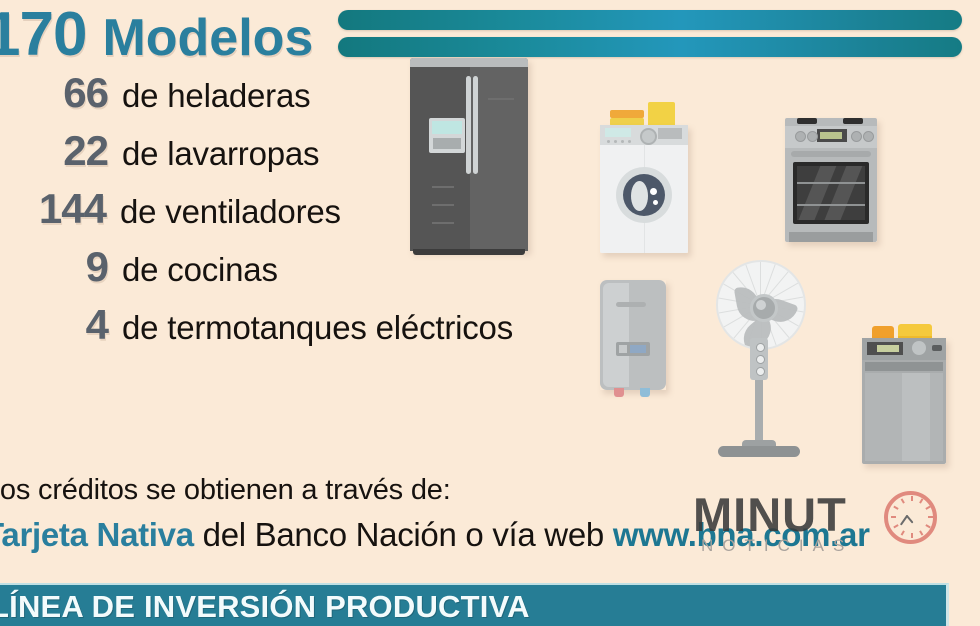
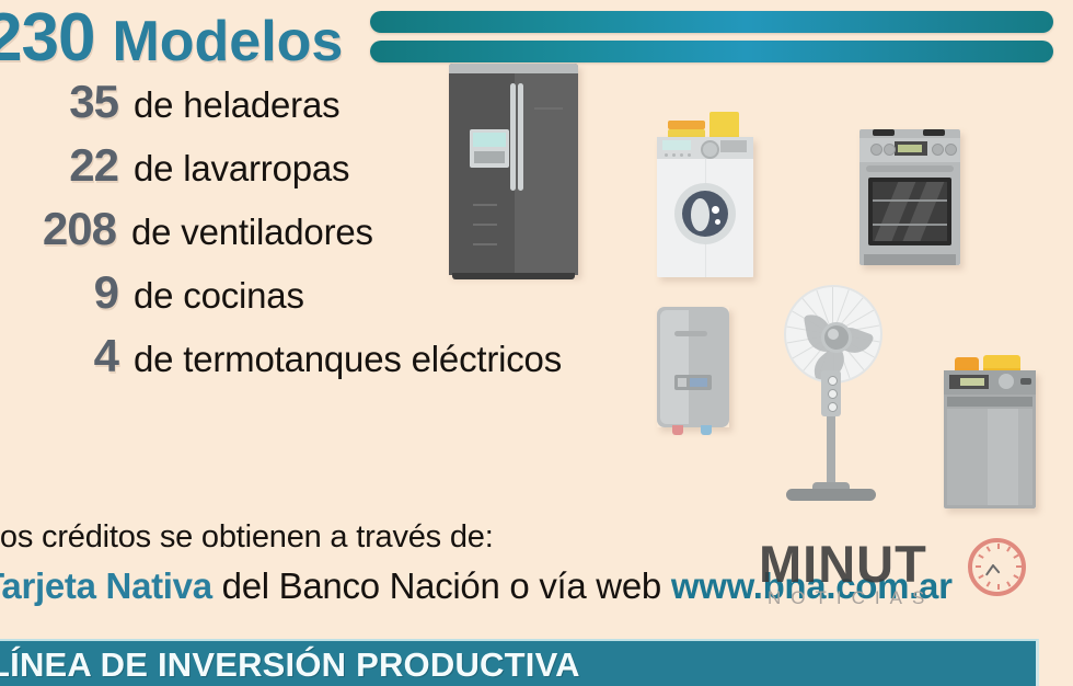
- 170
+ 230
  Modelos
- 66
+ 35
  de heladeras
  22
  de lavarropas
- 144
+ 208
  de ventiladores
  9
  de cocinas
  4
  de termotanques eléctricos
  os créditos se obtienen a través de:
  arjeta Nativa del Banco Nación o vía web www.bna.com.ar
  MINUT
  NOTICIAS
  ÍNEA DE INVERSIÓN PRODUCTIVA
